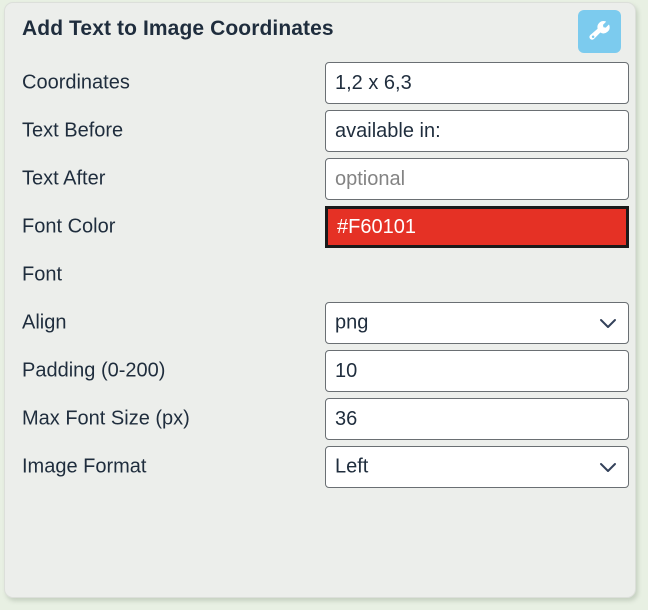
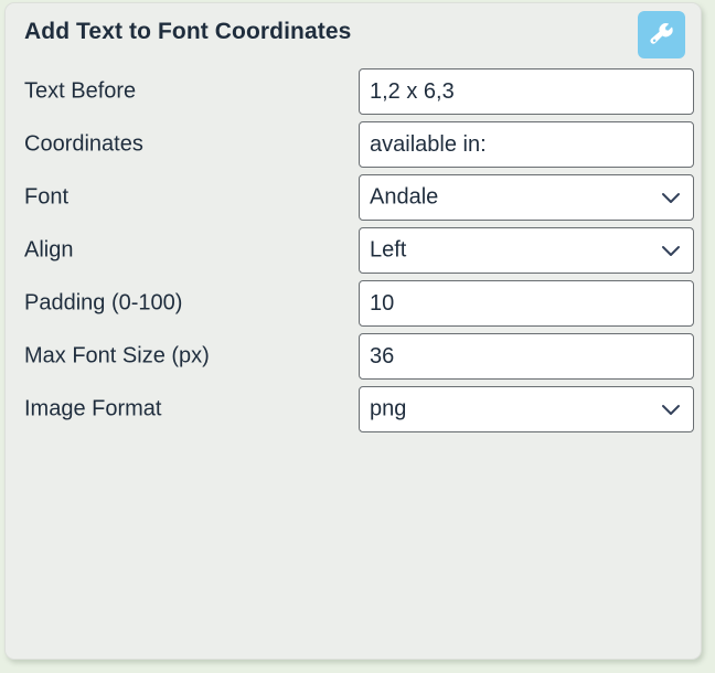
- Add Text to Image Coordinates
+ Add Text to Font Coordinates
- Coordinates
+ Text Before
  1,2 x 6,3
- Text Before
+ Coordinates
  available in:
- Text After
- optional
- Font Color
- #F60101
  Font
+ Andale
  Align
- png
+ Left
- Padding (0-200)
+ Padding (0-100)
  10
  Max Font Size (px)
  36
  Image Format
- Left
+ png
